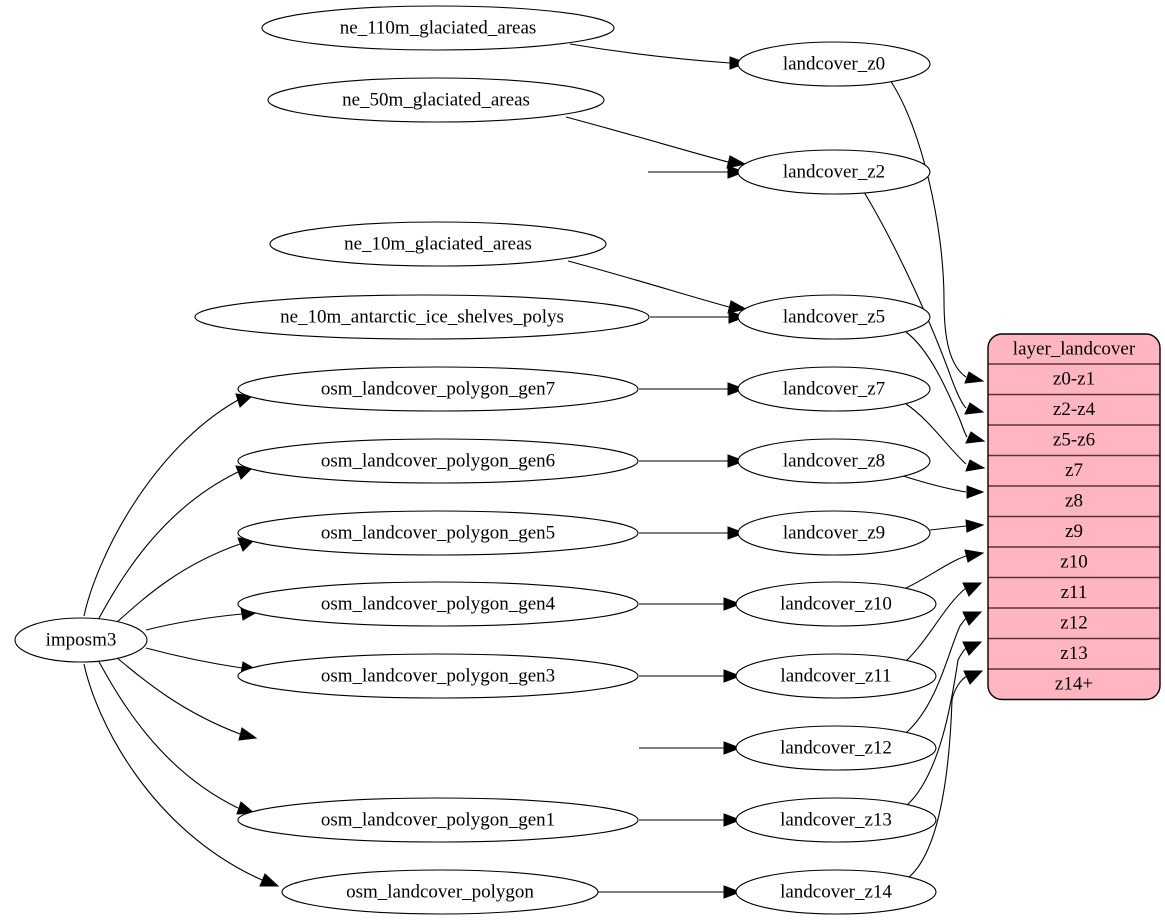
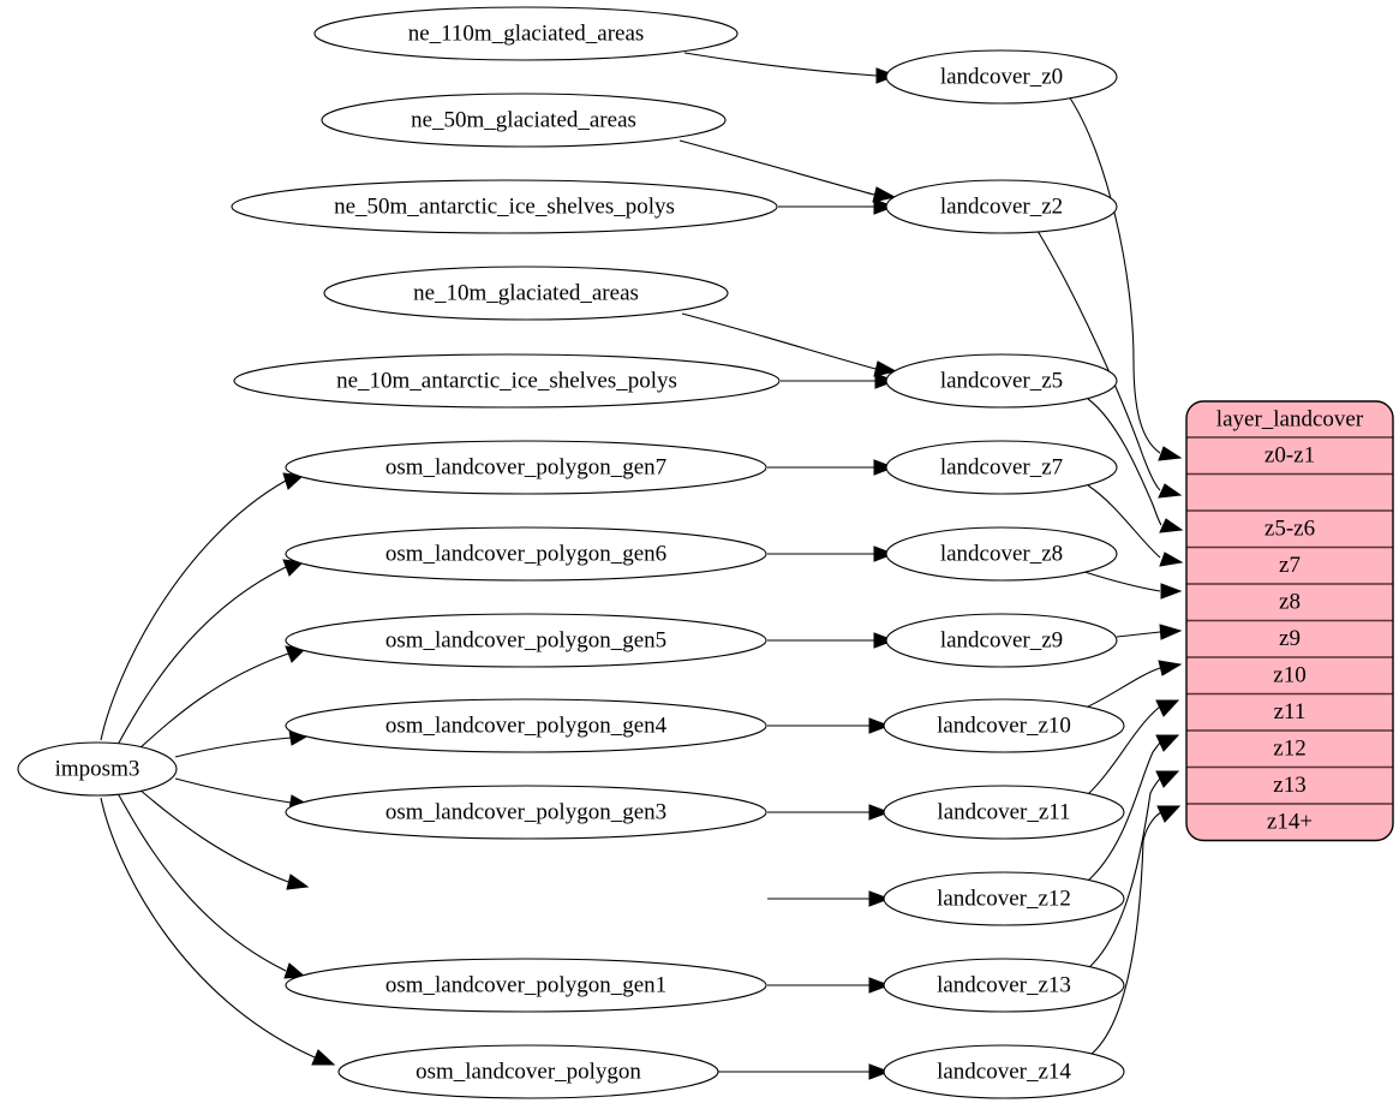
  imposm3
  ne_110m_glaciated_areas
  ne_50m_glaciated_areas
+ ne_50m_antarctic_ice_shelves_polys
  ne_10m_glaciated_areas
  ne_10m_antarctic_ice_shelves_polys
  osm_landcover_polygon_gen7
  osm_landcover_polygon_gen6
  osm_landcover_polygon_gen5
  osm_landcover_polygon_gen4
  osm_landcover_polygon_gen3
  osm_landcover_polygon_gen1
  osm_landcover_polygon
  landcover_z0
  landcover_z2
  landcover_z5
  landcover_z7
  landcover_z8
  landcover_z9
  landcover_z10
  landcover_z11
  landcover_z12
  landcover_z13
  landcover_z14
  layer_landcover
  z0-z1
- z2-z4
  z5-z6
  z7
  z8
  z9
  z10
  z11
  z12
  z13
  z14+
